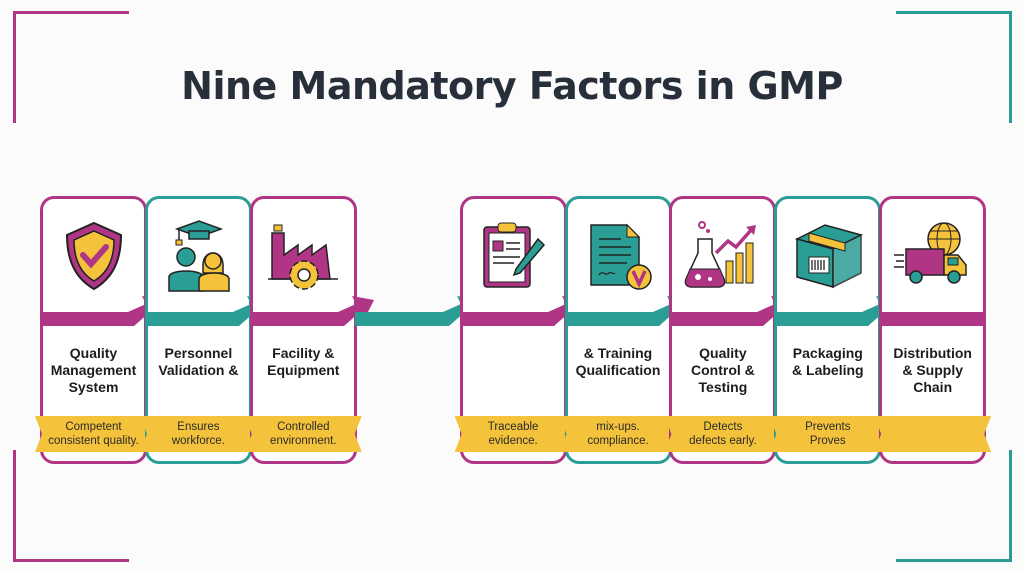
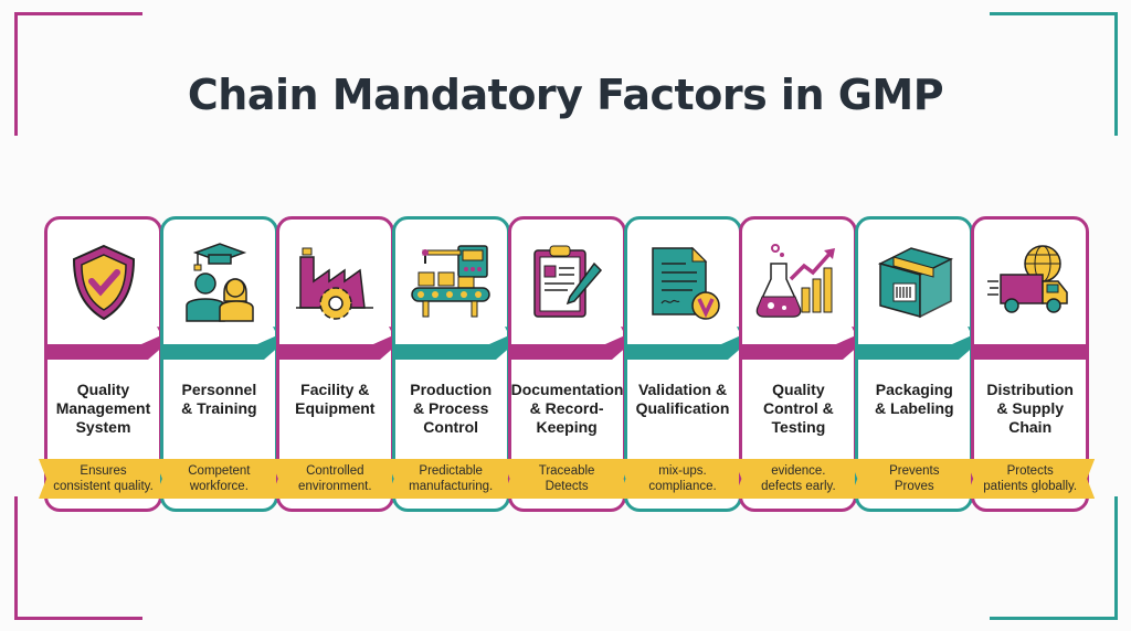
- Nine Mandatory Factors in GMP
+ Chain Mandatory Factors in GMP
  Quality
  Management
  System
- Competent
+ Ensures
  consistent quality.
  Personnel
- Validation &
+ & Training
- Ensures
+ Competent
  workforce.
  Facility &
  Equipment
  Controlled
  environment.
+ Production
+ & Process
+ Control
+ Predictable
+ manufacturing.
+ Documentation
+ & Record-
+ Keeping
  Traceable
- evidence.
+ Detects
- & Training
+ Validation &
  Qualification
  mix-ups.
  compliance.
  Quality
  Control &
  Testing
- Detects
+ evidence.
  defects early.
  Packaging
  & Labeling
  Prevents
  Proves
  Distribution
  & Supply
  Chain
+ Protects
+ patients globally.
